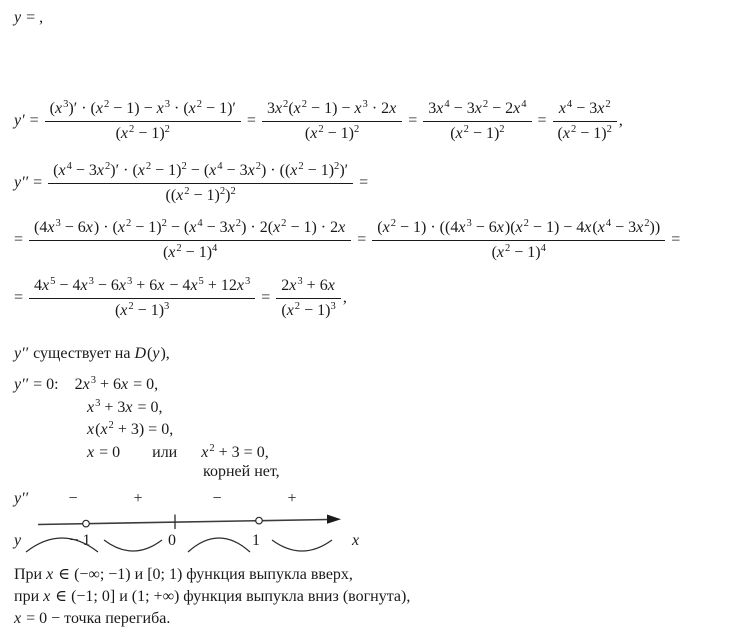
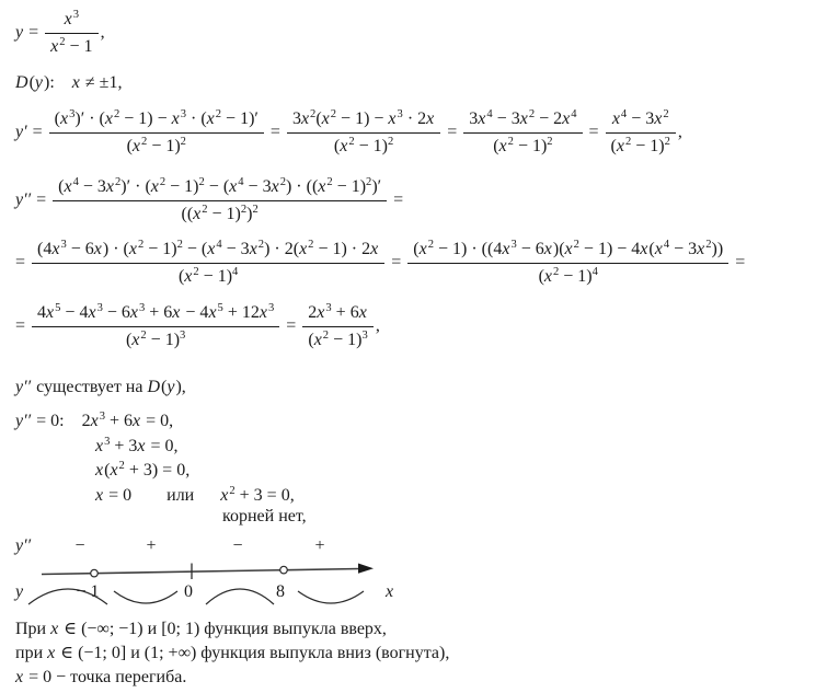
  y =
+ x3
+ x2 − 1
  ,
+ D(y): x ≠ ±1,
  y′ =
  (x3)′ · (x2 − 1) − x3 · (x2 − 1)′
  (x2 − 1)2
  =
  3x2(x2 − 1) − x3 · 2x
  (x2 − 1)2
  =
  3x4 − 3x2 − 2x4
  (x2 − 1)2
  =
  x4 − 3x2
  (x2 − 1)2
  ,
  y′′ =
  (x4 − 3x2)′ · (x2 − 1)2 − (x4 − 3x2) · ((x2 − 1)2)′
  ((x2 − 1)2)2
  =
  =
  (4x3 − 6x) · (x2 − 1)2 − (x4 − 3x2) · 2(x2 − 1) · 2x
  (x2 − 1)4
  =
  (x2 − 1) · ((4x3 − 6x)(x2 − 1) − 4x(x4 − 3x2))
  (x2 − 1)4
  =
  =
  4x5 − 4x3 − 6x3 + 6x − 4x5 + 12x3
  (x2 − 1)3
  =
  2x3 + 6x
  (x2 − 1)3
  ,
  y′′ существует на D(y),
  y′′ = 0: 2x3 + 6x = 0,
  x3 + 3x = 0,
  x(x2 + 3) = 0,
  x = 0 или x2 + 3 = 0,
  корней нет,
  y′′
  −
  +
  −
  +
  y
  − 1
  0
- 1
+ 8
  x
  При x ∈ (−∞; −1) и [0; 1) функция выпукла вверх,
  при x ∈ (−1; 0] и (1; +∞) функция выпукла вниз (вогнута),
  x = 0 − точка перегиба.
